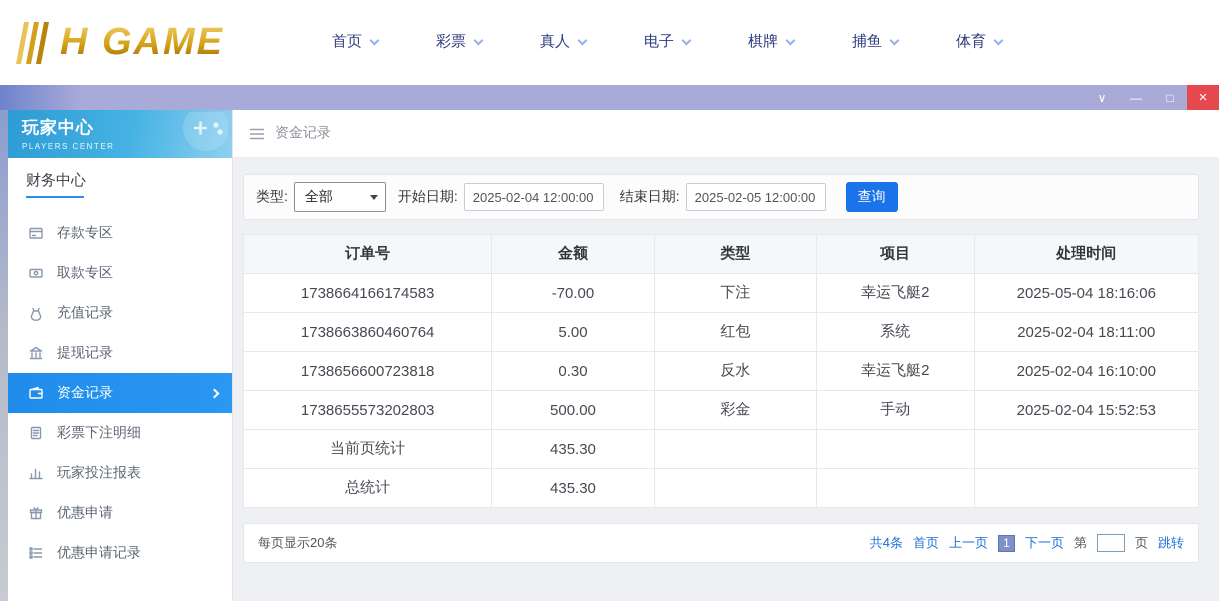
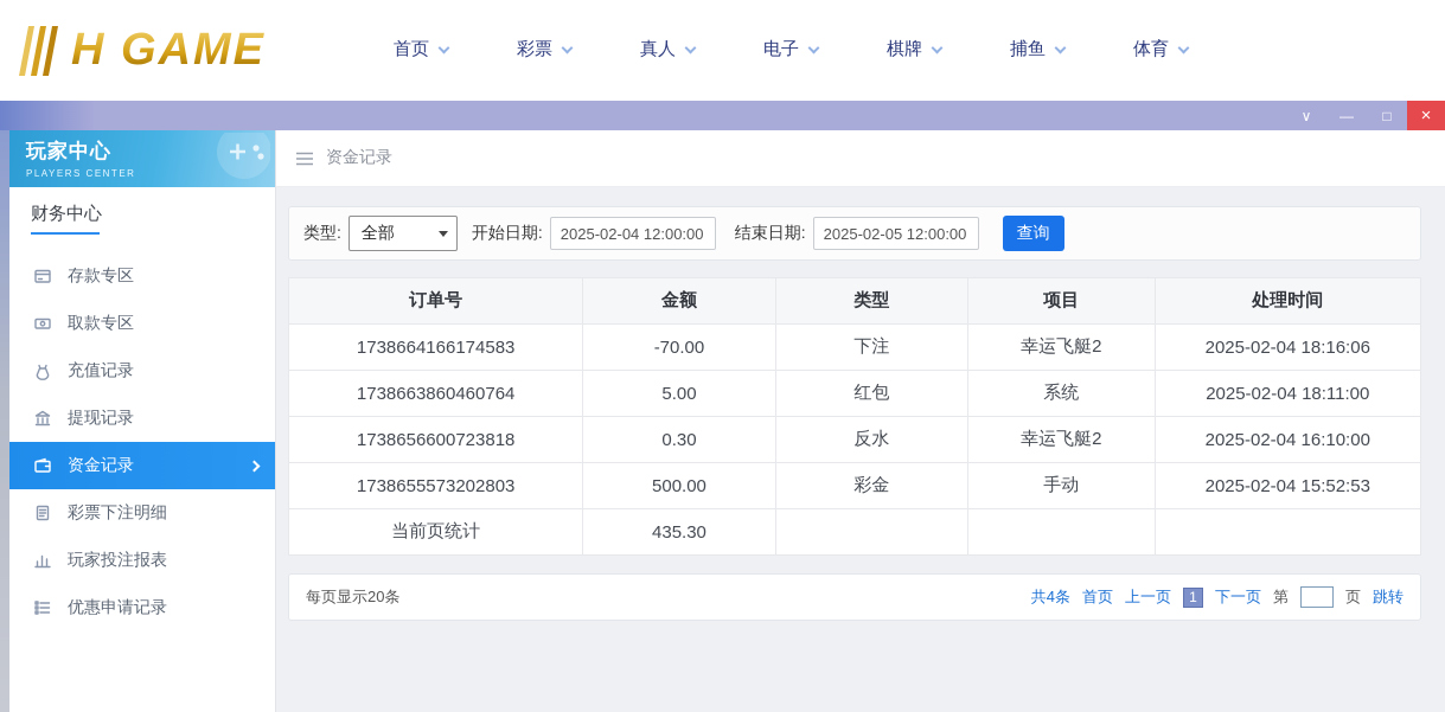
  H GAME
  首页
  彩票
  真人
  电子
  棋牌
  捕鱼
  体育
  ∨
  —
  □
  ×
  玩家中心
  PLAYERS CENTER
  财务中心
  存款专区
  取款专区
  充值记录
  提现记录
  资金记录
  彩票下注明细
  玩家投注报表
- 优惠申请
  优惠申请记录
  资金记录
  类型:
  全部
  开始日期:
  2025-02-04 12:00:00
  结束日期:
  2025-02-05 12:00:00
  查询
  订单号	金额	类型	项目	处理时间
- 1738664166174583	-70.00	下注	幸运飞艇2	2025-05-04 18:16:06
+ 1738664166174583	-70.00	下注	幸运飞艇2	2025-02-04 18:16:06
  1738663860460764	5.00	红包	系统	2025-02-04 18:11:00
  1738656600723818	0.30	反水	幸运飞艇2	2025-02-04 16:10:00
  1738655573202803	500.00	彩金	手动	2025-02-04 15:52:53
  当前页统计	435.30
- 总统计	435.30
  每页显示20条
  共4条
  首页
  上一页
  1
  下一页
  第
  页
  跳转
